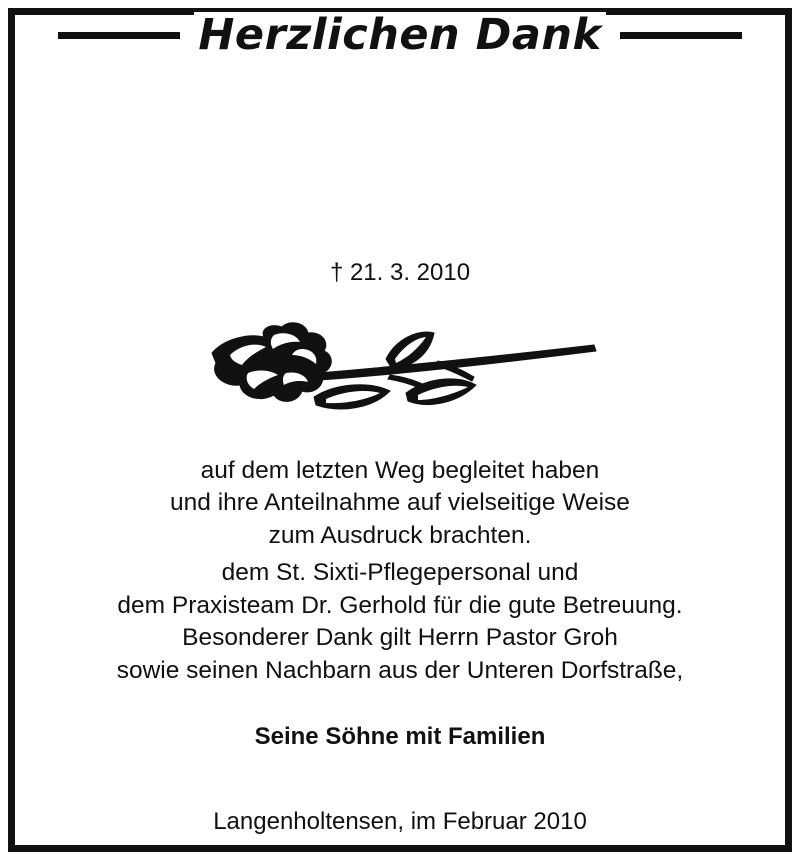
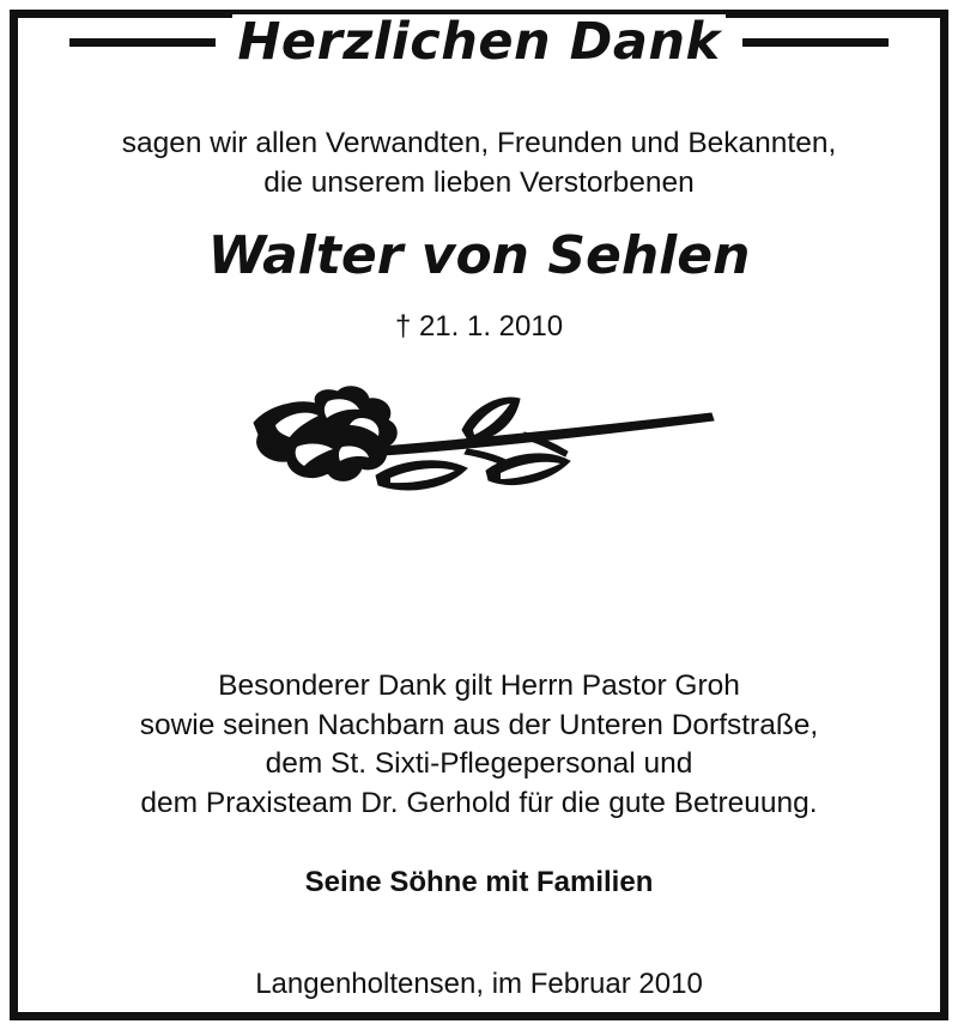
  Herzlichen Dank
+ sagen wir allen Verwandten, Freunden und Bekannten,
+ die unserem lieben Verstorbenen
+ Walter von Sehlen
- † 21. 3. 2010
+ † 21. 1. 2010
- auf dem letzten Weg begleitet haben
- und ihre Anteilnahme auf vielseitige Weise
- zum Ausdruck brachten.
- dem St. Sixti-Pflegepersonal und
+ Besonderer Dank gilt Herrn Pastor Groh
- dem Praxisteam Dr. Gerhold für die gute Betreuung.
+ sowie seinen Nachbarn aus der Unteren Dorfstraße,
- Besonderer Dank gilt Herrn Pastor Groh
+ dem St. Sixti-Pflegepersonal und
- sowie seinen Nachbarn aus der Unteren Dorfstraße,
+ dem Praxisteam Dr. Gerhold für die gute Betreuung.
  Seine Söhne mit Familien
  Langenholtensen, im Februar 2010
